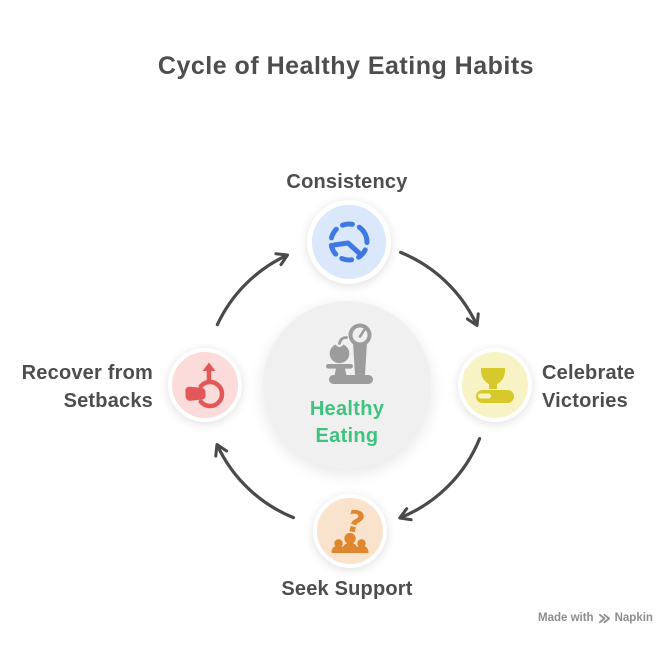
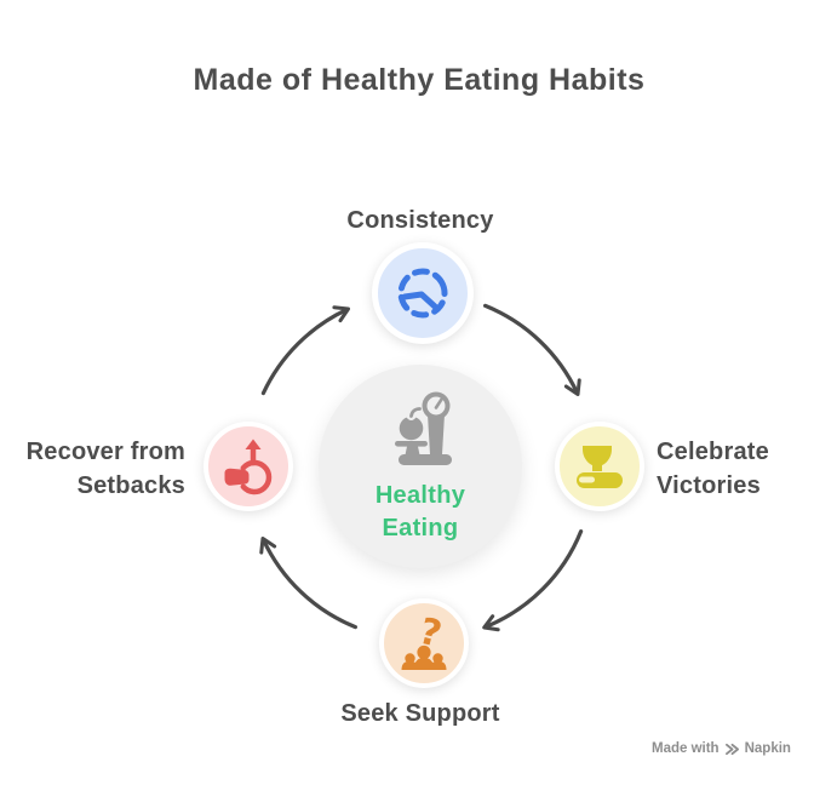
- Cycle of Healthy Eating Habits
+ Made of Healthy Eating Habits
  Healthy
  Eating
  Consistency
  Celebrate
  Victories
  Seek Support
  Recover from
  Setbacks
  Made with
  Napkin
